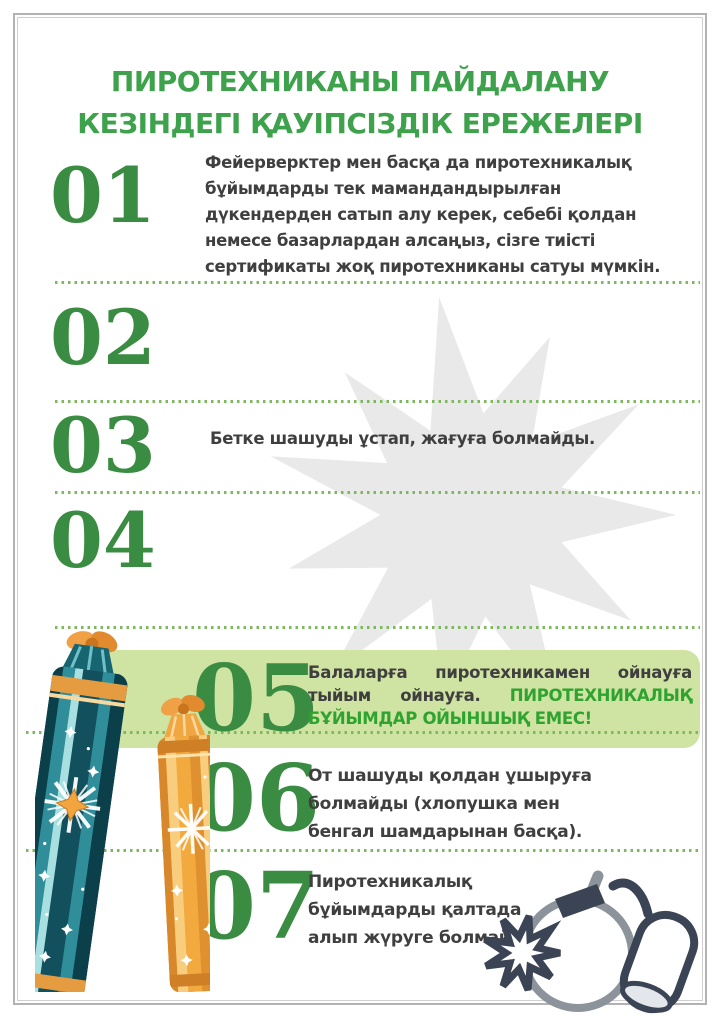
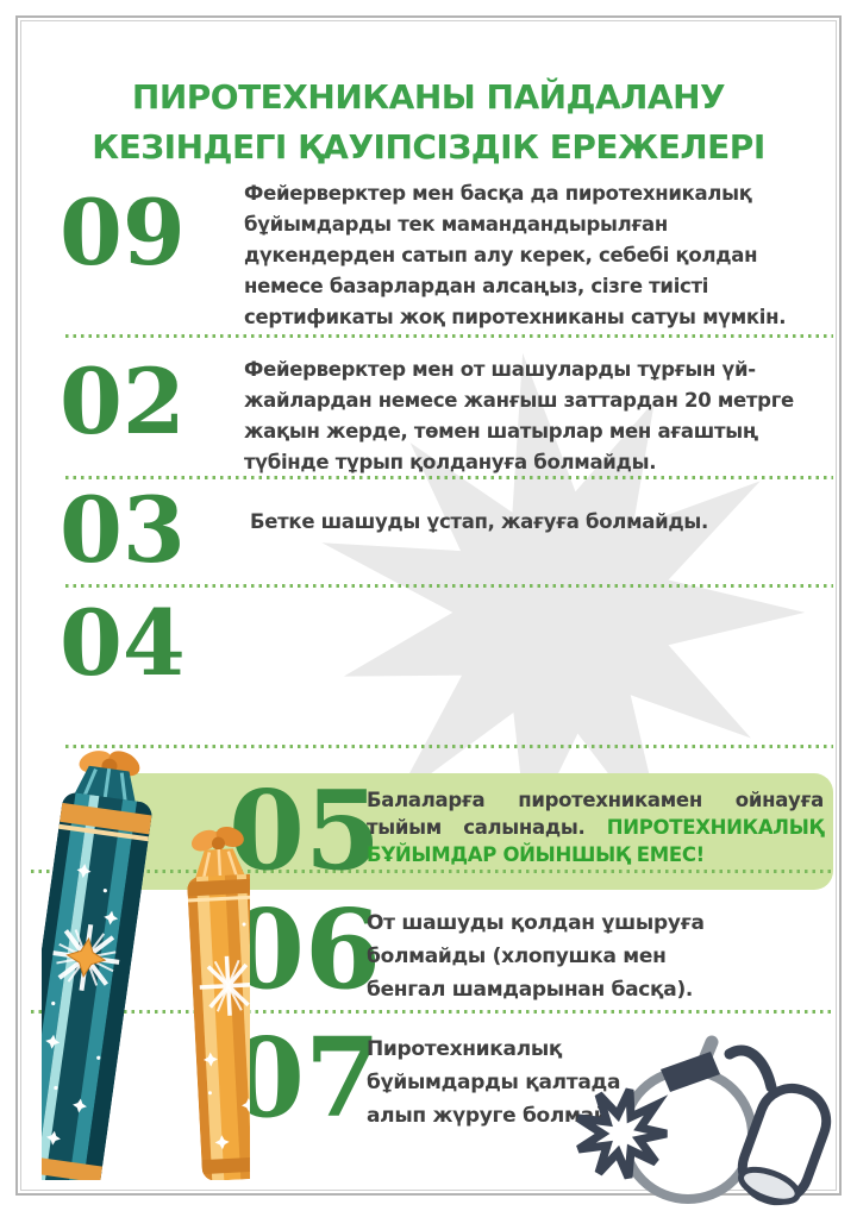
  ПИРОТЕХНИКАНЫ ПАЙДАЛАНУ
  КЕЗІНДЕГІ ҚАУІПСІЗДІК ЕРЕЖЕЛЕРІ
- 01
+ 09
  Фейерверктер мен басқа да пиротехникалық бұйымдарды тек мамандандырылған дүкендерден сатып алу керек, себебі қолдан немесе базарлардан алсаңыз, сізге тиісті сертификаты жоқ пиротехниканы сатуы мүмкін.
  02
+ Фейерверктер мен от шашуларды тұрғын үй-жайлардан немесе жанғыш заттардан 20 метрге жақын жерде, төмен шатырлар мен ағаштың түбінде тұрып қолдануға болмайды.
  03
  Беткe шашуды ұстап, жағуға болмайды.
  04
  05
- Балаларға пиротехникамен ойнауға тыйым ойнауға. ПИРОТЕХНИКАЛЫҚ БҰЙЫМДАР ОЙЫНШЫҚ ЕМЕС!
+ Балаларға пиротехникамен ойнауға тыйым салынады. ПИРОТЕХНИКАЛЫҚ БҰЙЫМДАР ОЙЫНШЫҚ ЕМЕС!
  06
  От шашуды қолдан ұшыруға болмайды (хлопушка мен бенгал шамдарынан басқа).
  07
  Пиротехникалық бұйымдарды қалтада алып жүруге болмй
